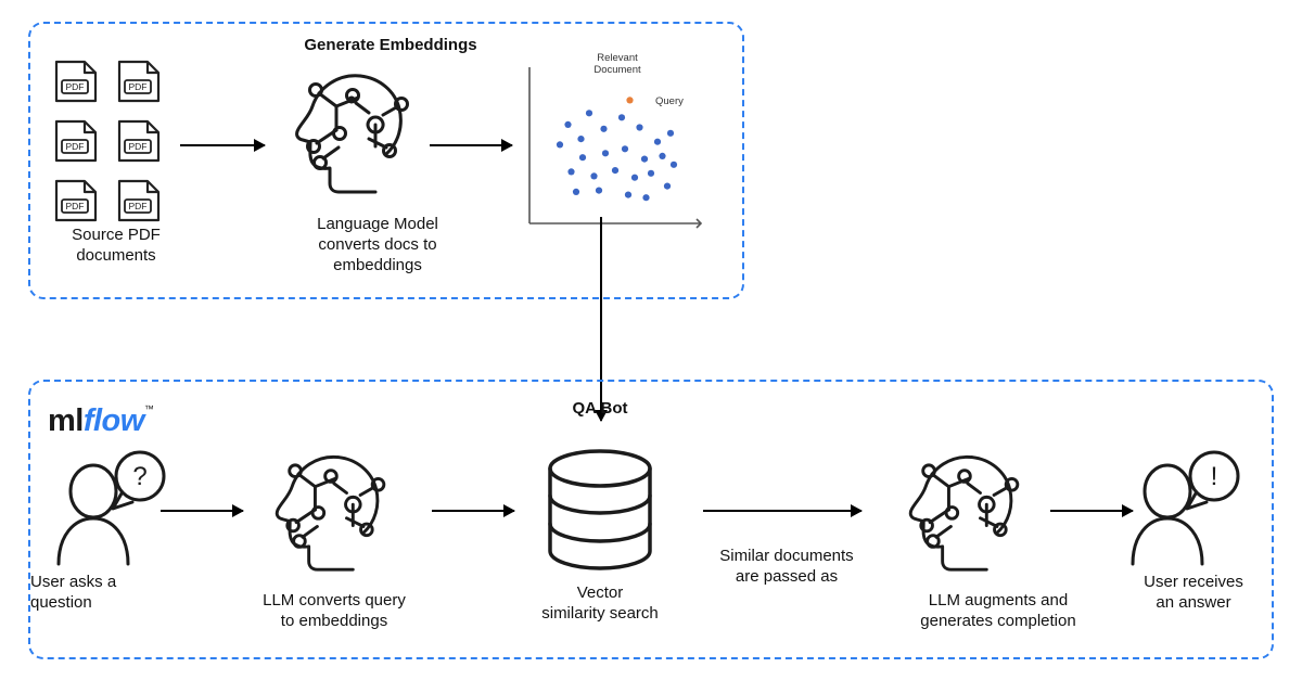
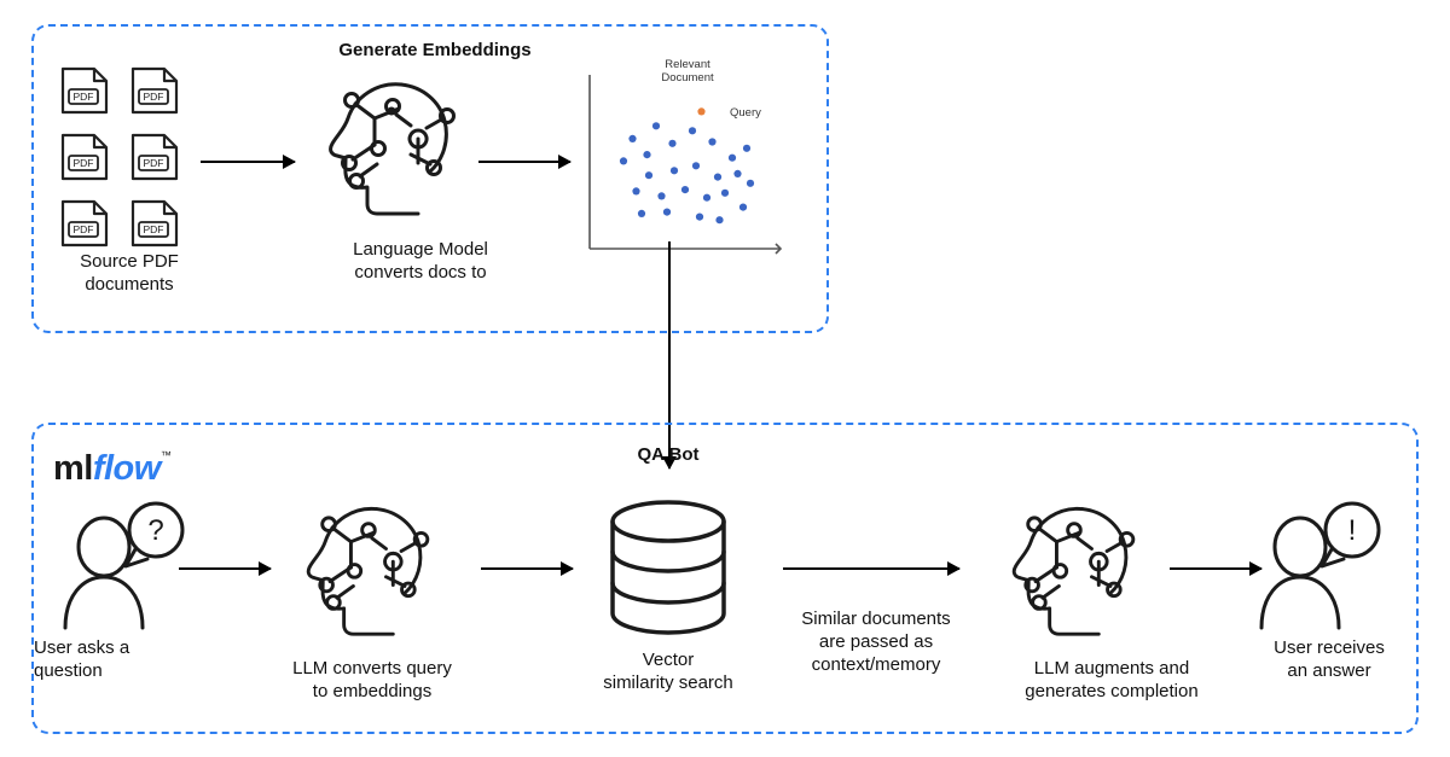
  Generate Embeddings
  PDF
  PDF
  PDF
  PDF
  PDF
  PDF
  Source PDF
  documents
  Language Model
  converts docs to
- embeddings
  Relevant
  Document
  Query
  QA Bot
  mlflow™
  ?
  User asks a
  question
  LLM converts query
  to embeddings
  Vector
  similarity search
  Similar documents
  are passed as
+ context/memory
  LLM augments and
  generates completion
  !
  User receives
  an answer
